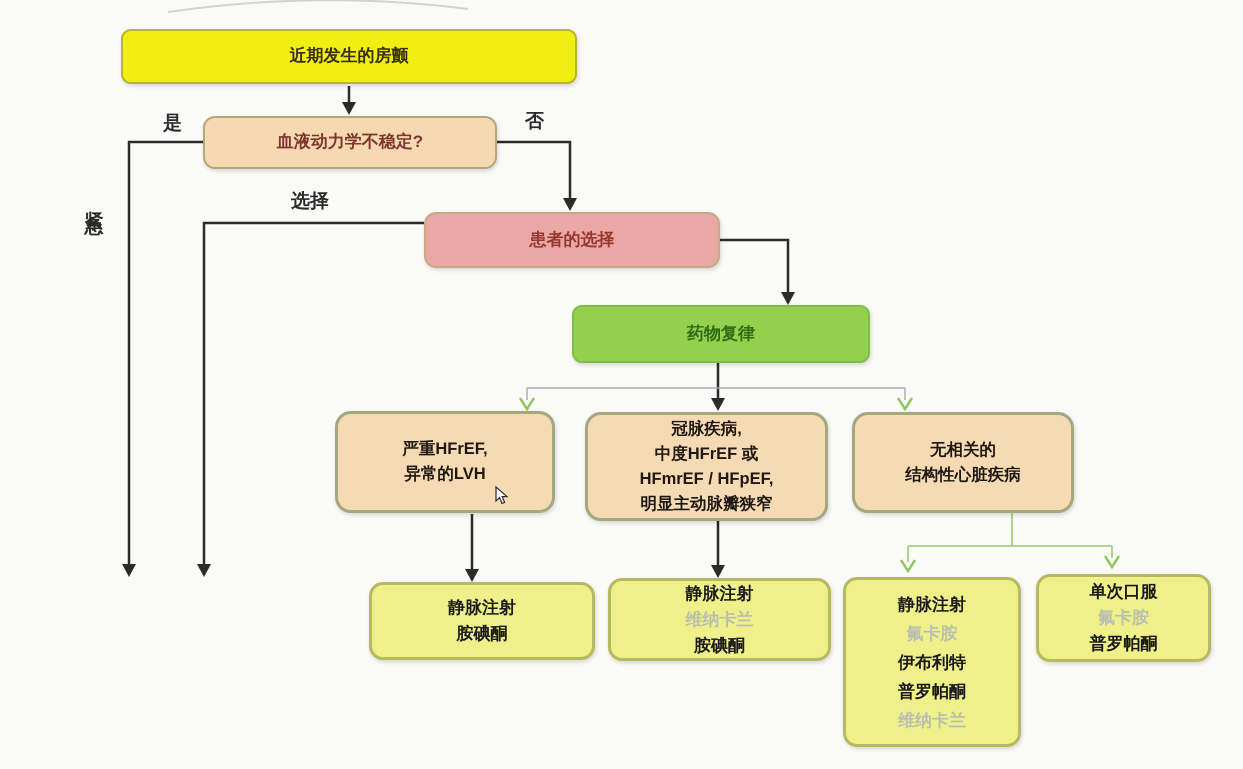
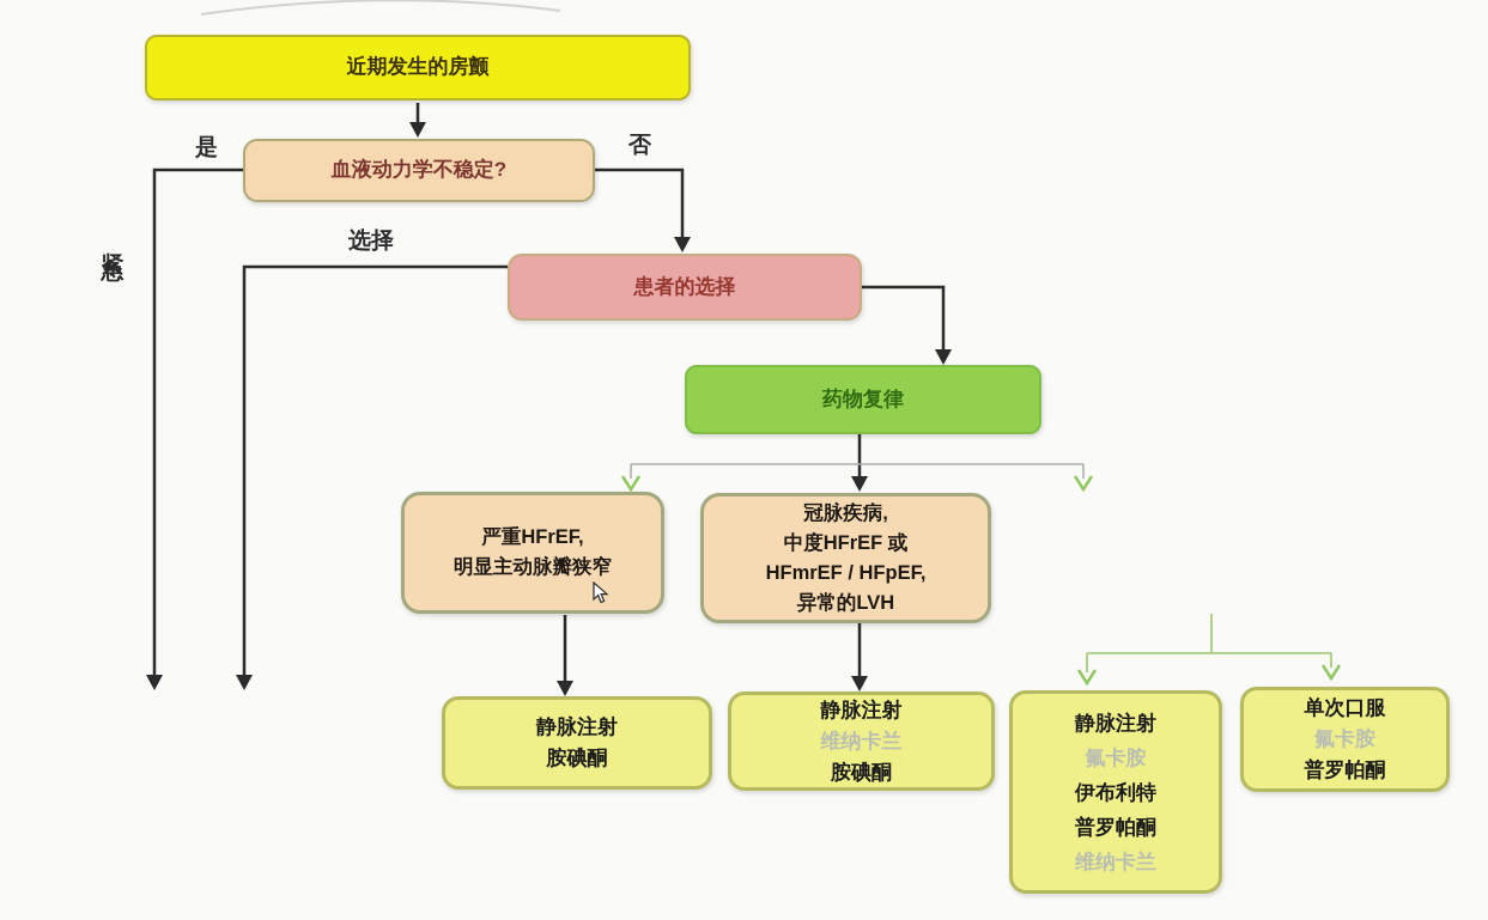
  近期发生的房颤
  血液动力学不稳定?
  是
  否
  选择
  患者的选择
  药物复律
  严重HFrEF,
- 异常的LVH
+ 明显主动脉瓣狭窄
  冠脉疾病,
  中度HFrEF 或
  HFmrEF / HFpEF,
- 明显主动脉瓣狭窄
+ 异常的LVH
- 无相关的
- 结构性心脏疾病
  静脉注射
  胺碘酮
  静脉注射
  维纳卡兰
  胺碘酮
  静脉注射
  氟卡胺
  伊布利特
  普罗帕酮
  维纳卡兰
  单次口服
  氟卡胺
  普罗帕酮
